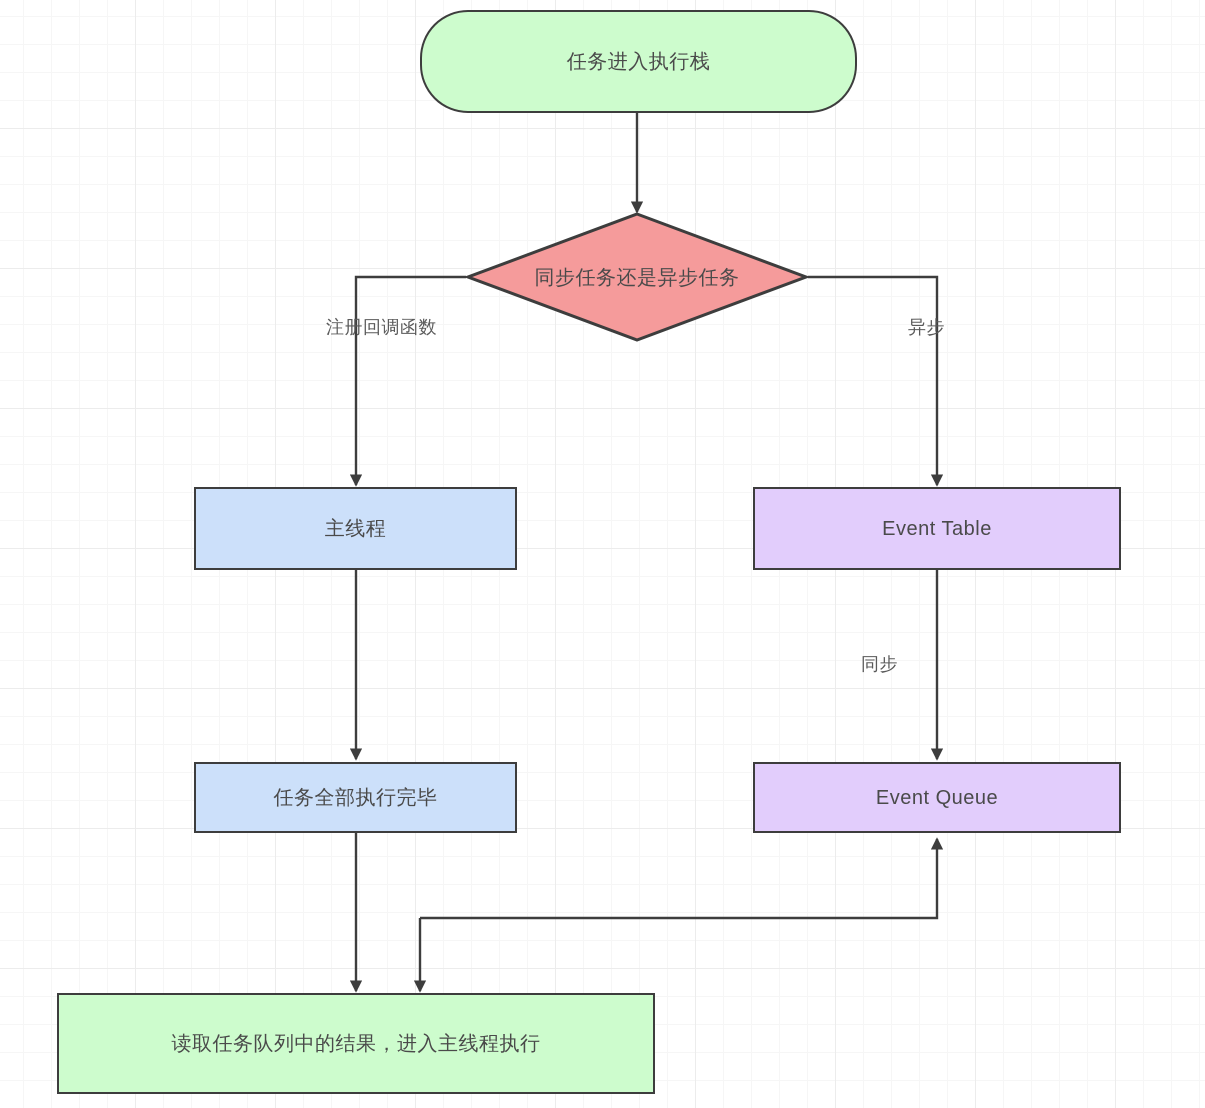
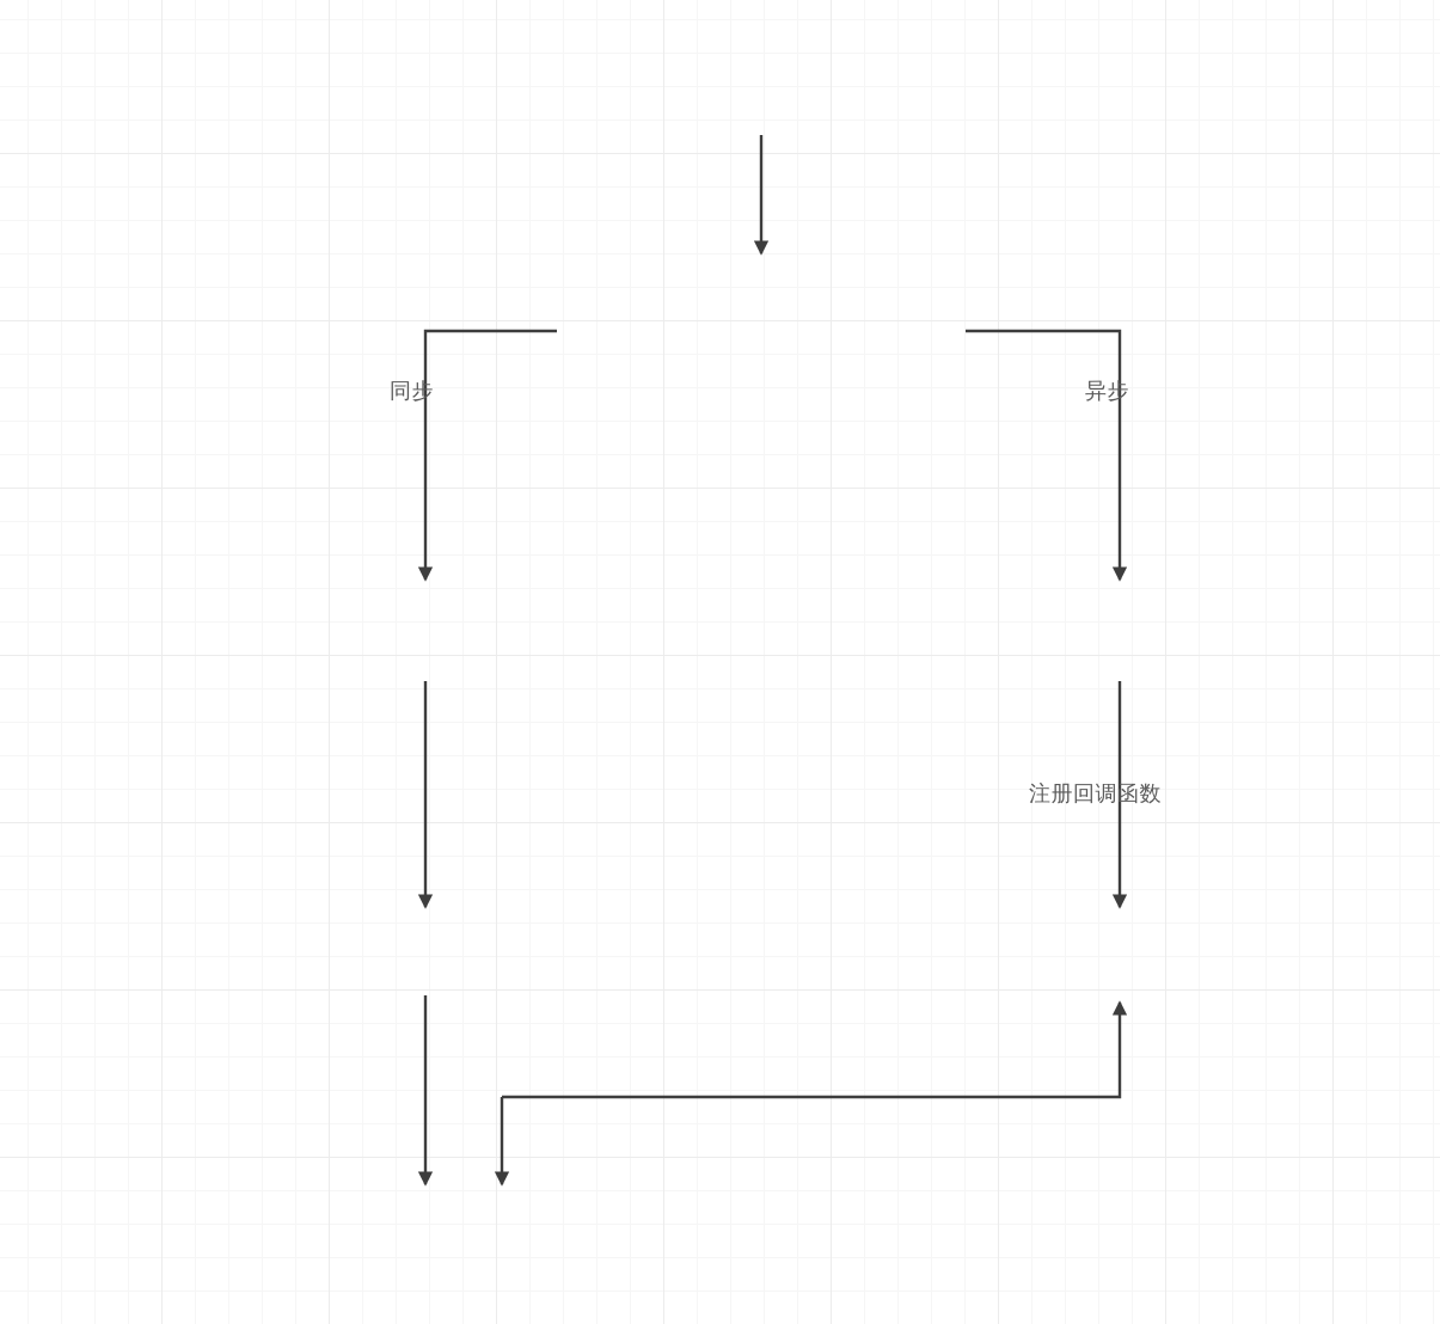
- 任务进入执行栈
- 同步任务还是异步任务
- 主线程
- 任务全部执行完毕
- Event Table
- Event Queue
- 读取任务队列中的结果，进入主线程执行
- 注册回调函数
+ 同步
  异步
- 同步
+ 注册回调函数
